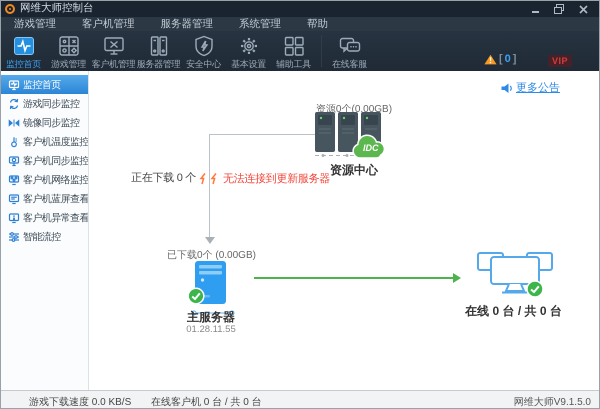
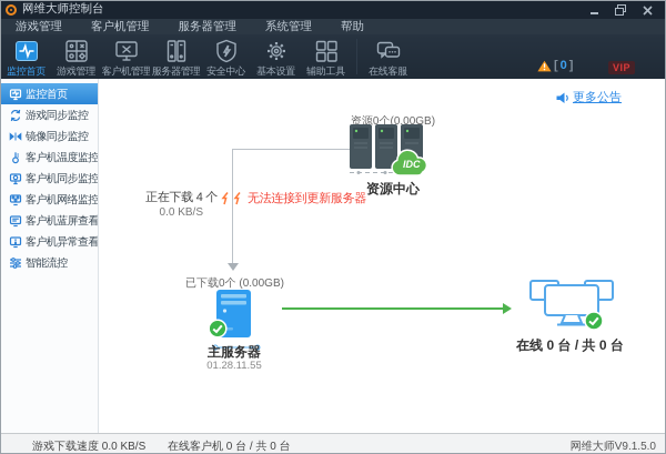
  网维大师控制台
  游戏管理
  客户机管理
  服务器管理
  系统管理
  帮助
  监控首页
  游戏管理
  客户机管理
  服务器管理
  安全中心
  基本设置
  辅助工具
  在线客服
  [
  0
  ]
  VIP
  监控首页
  游戏同步监控
  镜像同步监控
  客户机温度监控
  客户机同步监控
  客户机网络监控
  客户机蓝屏查看
  客户机异常查看
  智能流控
  更多公告
  资源0个(0.00GB)
  IDC
  资源中心
- 正在下载 0 个
+ 正在下载 4 个
+ 0.0 KB/S
  无法连接到更新服务器
  已下载0个 (0.00GB)
  主服务器
  01.28.11.55
  在线 0 台 / 共 0 台
  游戏下载速度 0.0 KB/S
  在线客户机 0 台 / 共 0 台
  网维大师V9.1.5.0
